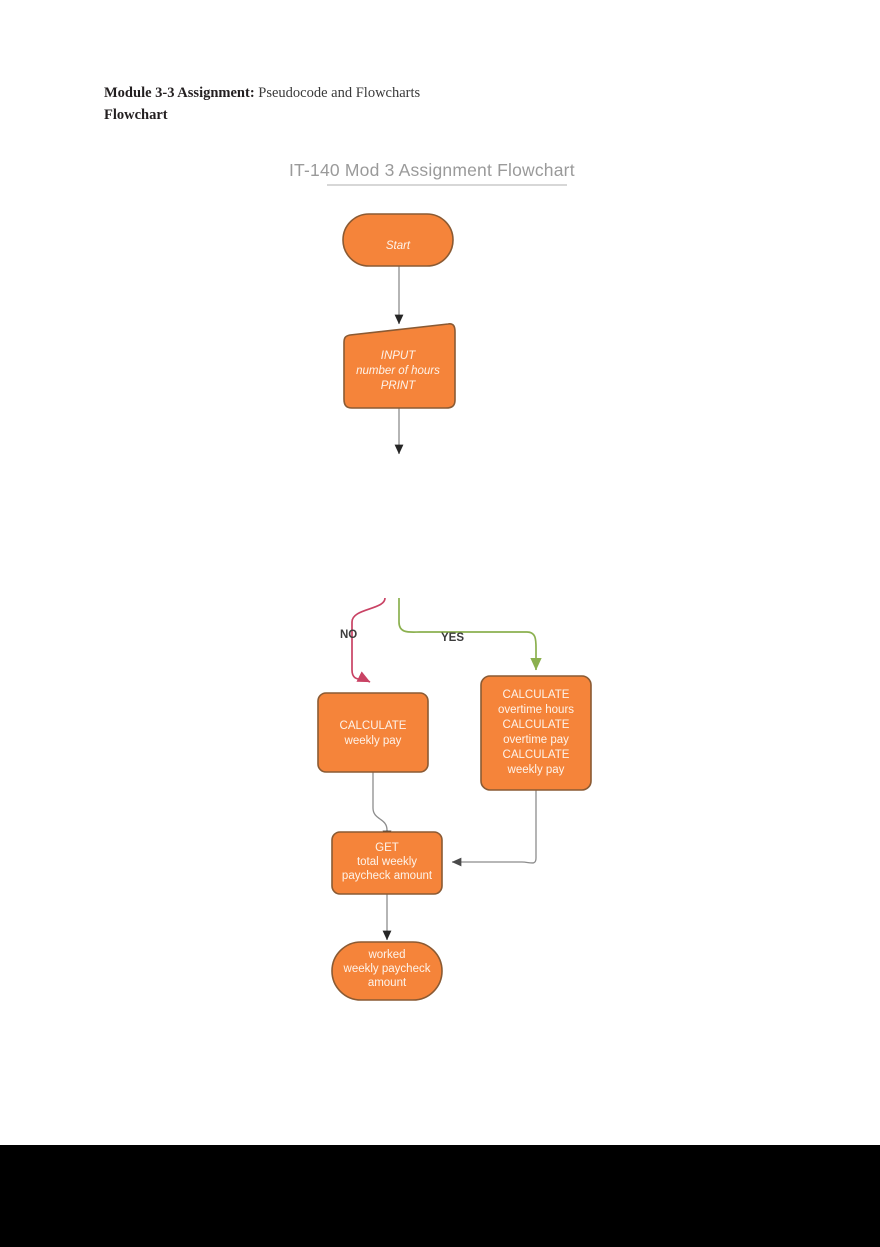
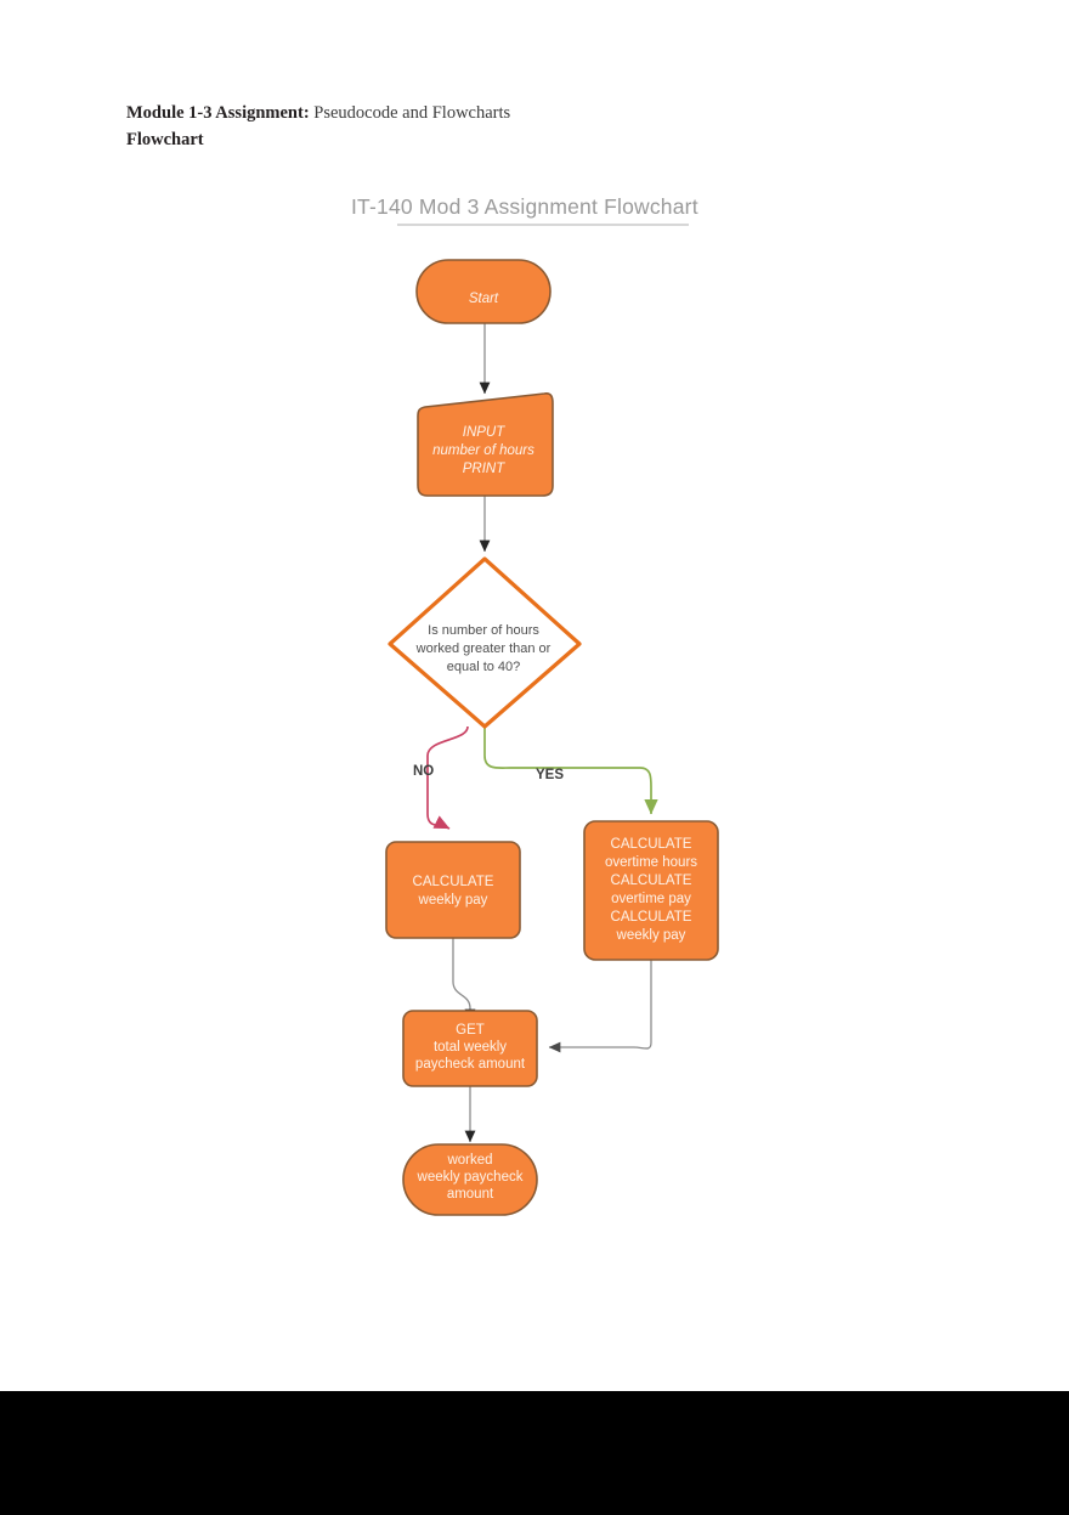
- Module 3-3 Assignment: Pseudocode and Flowcharts
+ Module 1-3 Assignment: Pseudocode and Flowcharts
  Flowchart
  IT-140 Mod 3 Assignment Flowchart
  NO
  YES
  Start
  INPUT
  number of hours
  PRINT
+ Is number of hours
+ worked greater than or
+ equal to 40?
  CALCULATE
  weekly pay
  CALCULATE
  overtime hours
  CALCULATE
  overtime pay
  CALCULATE
  weekly pay
  GET
  total weekly
  paycheck amount
  worked
  weekly paycheck
  amount
